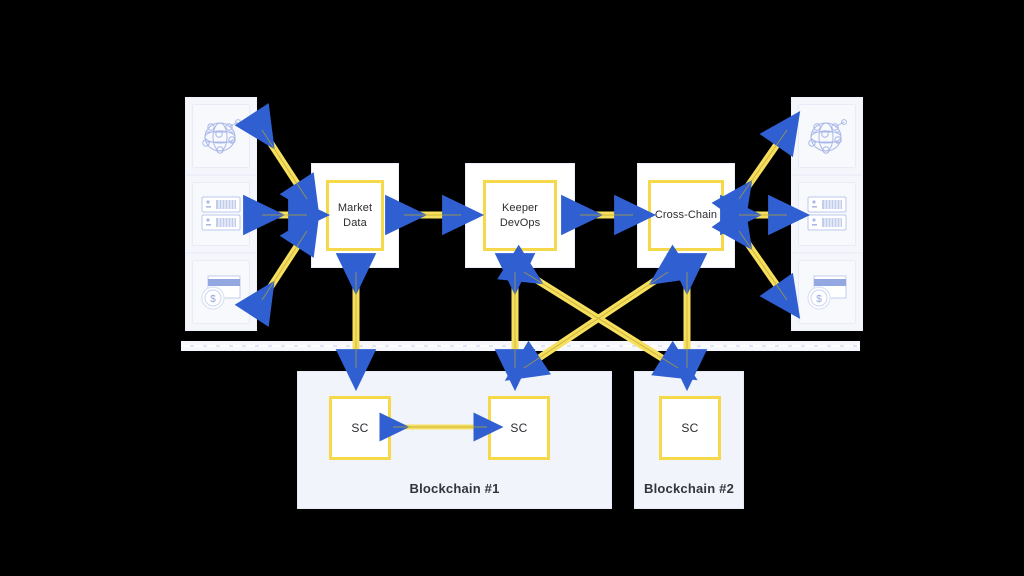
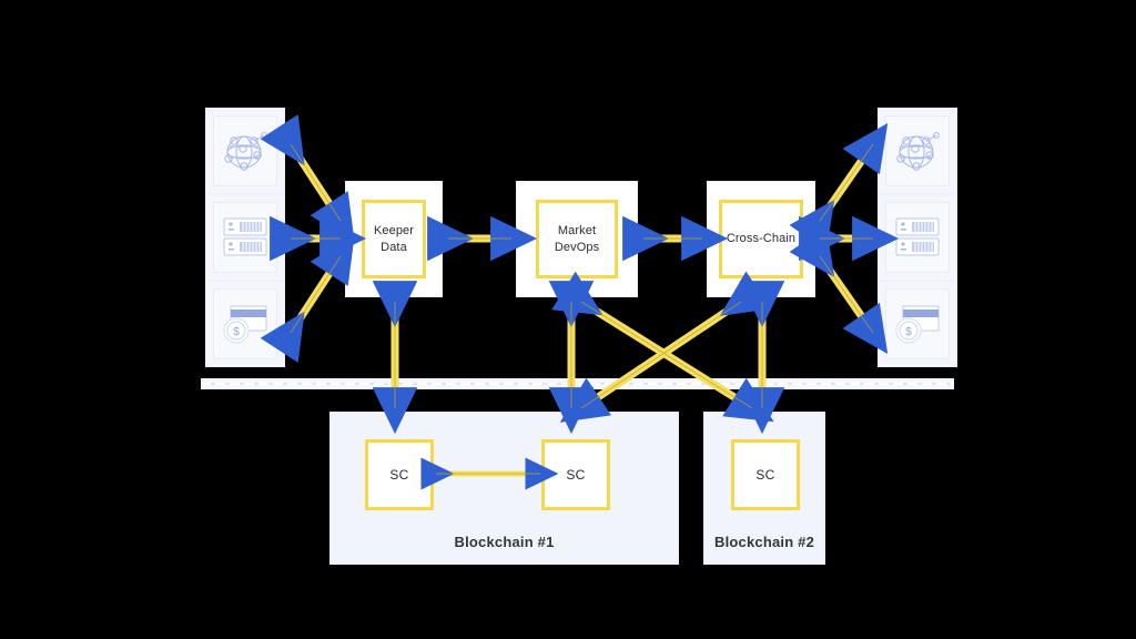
  $
  $
- Market
+ Keeper
  Data
- Keeper
+ Market
  DevOps
  Cross-Chain
  SC
  SC
  Blockchain #1
  SC
  Blockchain #2
